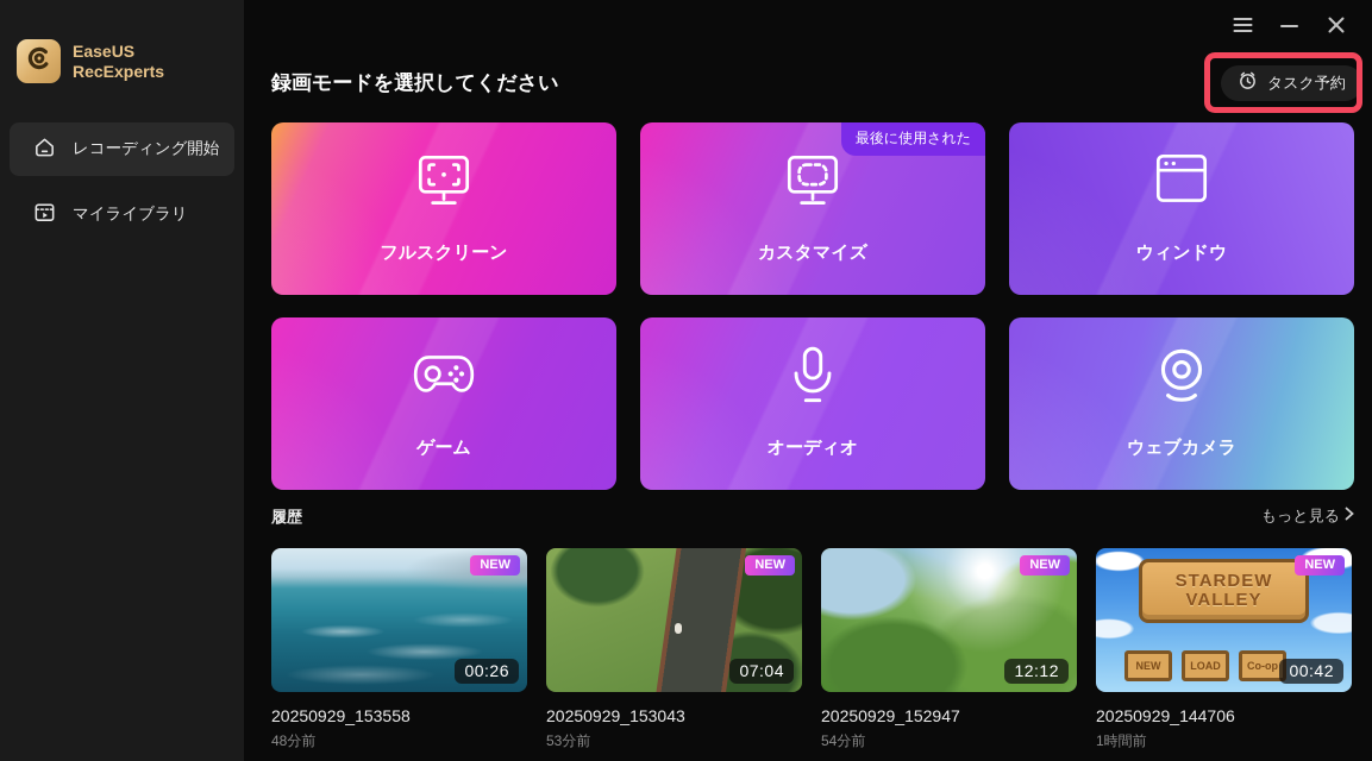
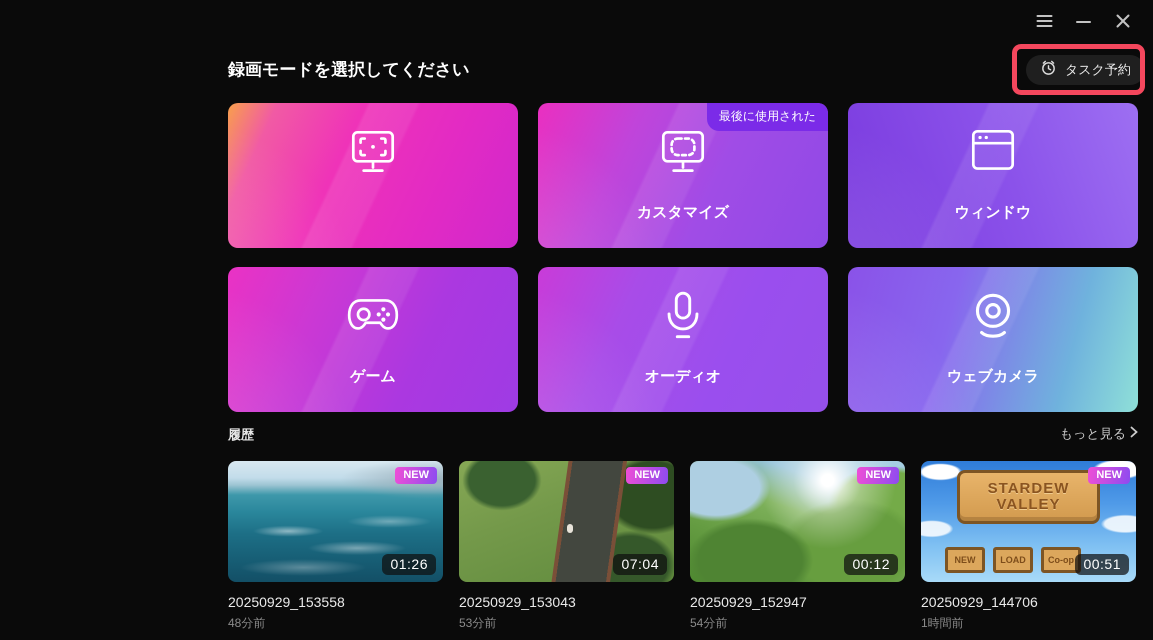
- EaseUS
- RecExperts
- レコーディング開始
- マイライブラリ
  録画モードを選択してください
  タスク予約
- フルスクリーン
  最後に使用された
  カスタマイズ
  ウィンドウ
  ゲーム
  オーディオ
  ウェブカメラ
  履歴
  もっと見る
  NEW
- 00:26
+ 01:26
  20250929_153558
  48分前
  NEW
  07:04
  20250929_153043
  53分前
  NEW
- 12:12
+ 00:12
  20250929_152947
  54分前
  STARDEW
  VALLEY
  NEW
  LOAD
  Co-op
  NEW
- 00:42
+ 00:51
  20250929_144706
  1時間前
